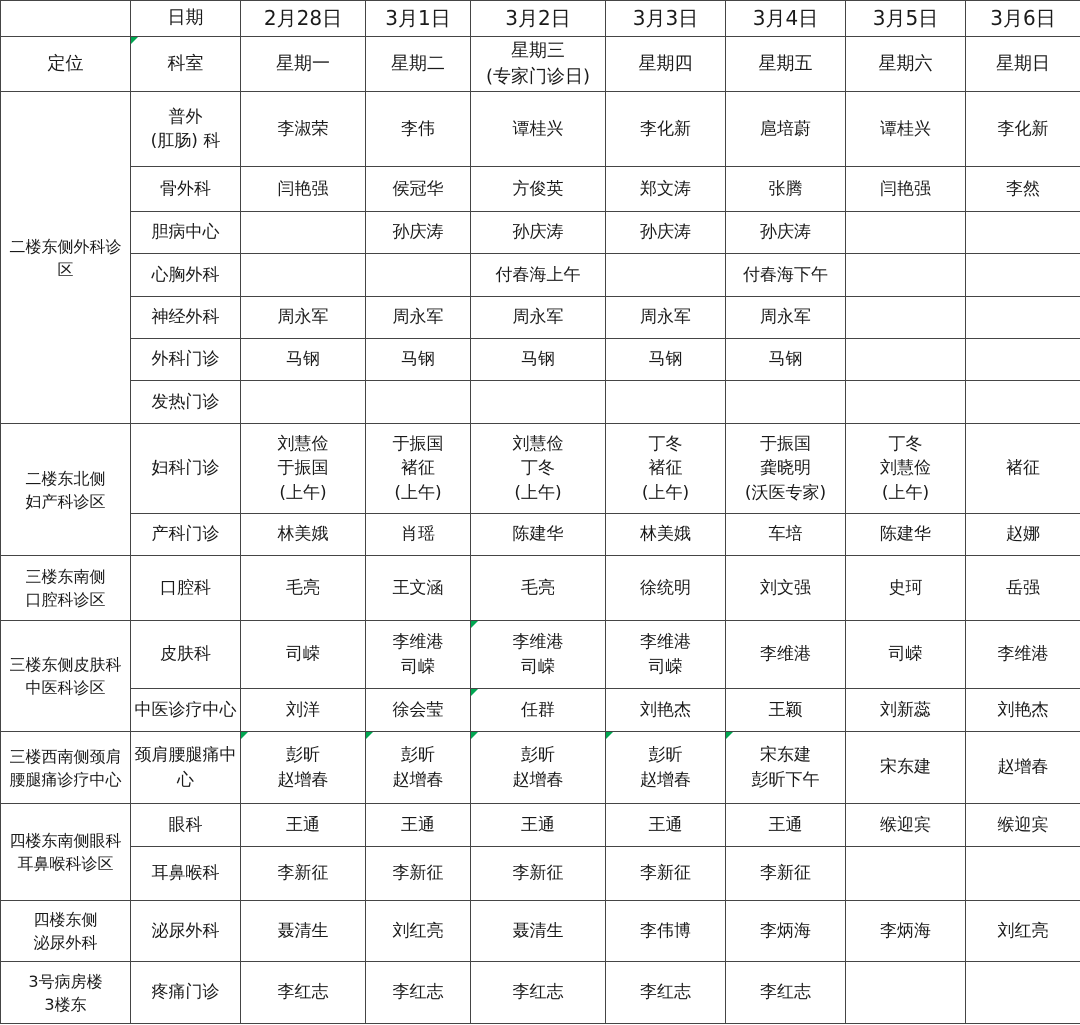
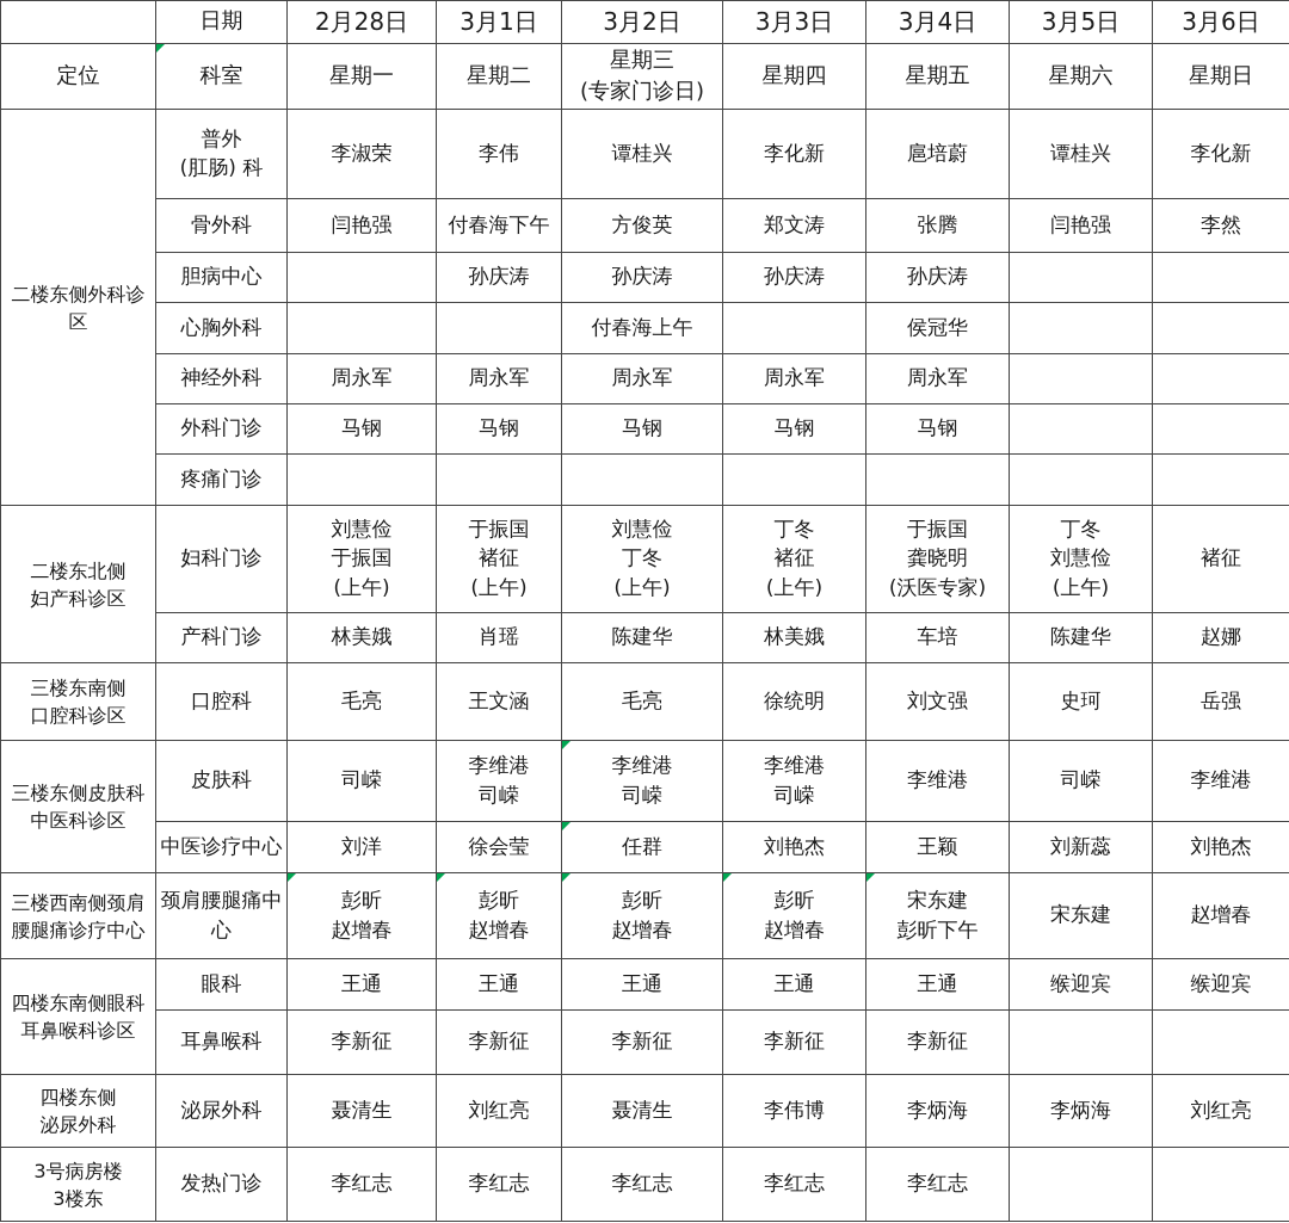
  	日期	2月28日	3月1日	3月2日	3月3日	3月4日	3月5日	3月6日
  定位	科室	星期一	星期二	星期三 (专家门诊日)	星期四	星期五	星期六	星期日
  二楼东侧外科诊 区	普外 (肛肠) 科	李淑荣	李伟	谭桂兴	李化新	扈培蔚	谭桂兴	李化新
- 骨外科	闫艳强	侯冠华	方俊英	郑文涛	张腾	闫艳强	李然
+ 骨外科	闫艳强	付春海下午	方俊英	郑文涛	张腾	闫艳强	李然
  胆病中心		孙庆涛	孙庆涛	孙庆涛	孙庆涛
- 心胸外科			付春海上午		付春海下午
+ 心胸外科			付春海上午		侯冠华
  神经外科	周永军	周永军	周永军	周永军	周永军
  外科门诊	马钢	马钢	马钢	马钢	马钢
- 发热门诊
+ 疼痛门诊
  二楼东北侧 妇产科诊区	妇科门诊	刘慧俭 于振国 (上午)	于振国 褚征 (上午)	刘慧俭 丁冬 (上午)	丁冬 褚征 (上午)	于振国 龚晓明 (沃医专家)	丁冬 刘慧俭 (上午)	褚征
  产科门诊	林美娥	肖瑶	陈建华	林美娥	车培	陈建华	赵娜
  三楼东南侧 口腔科诊区	口腔科	毛亮	王文涵	毛亮	徐统明	刘文强	史珂	岳强
  三楼东侧皮肤科 中医科诊区	皮肤科	司嵘	李维港 司嵘	李维港 司嵘	李维港 司嵘	李维港	司嵘	李维港
  中医诊疗中心	刘洋	徐会莹	任群	刘艳杰	王颖	刘新蕊	刘艳杰
  三楼西南侧颈肩 腰腿痛诊疗中心	颈肩腰腿痛中 心	彭昕 赵增春	彭昕 赵增春	彭昕 赵增春	彭昕 赵增春	宋东建 彭昕下午	宋东建	赵增春
  四楼东南侧眼科 耳鼻喉科诊区	眼科	王通	王通	王通	王通	王通	缑迎宾	缑迎宾
  耳鼻喉科	李新征	李新征	李新征	李新征	李新征
  四楼东侧 泌尿外科	泌尿外科	聂清生	刘红亮	聂清生	李伟博	李炳海	李炳海	刘红亮
- 3号病房楼 3楼东	疼痛门诊	李红志	李红志	李红志	李红志	李红志
+ 3号病房楼 3楼东	发热门诊	李红志	李红志	李红志	李红志	李红志
